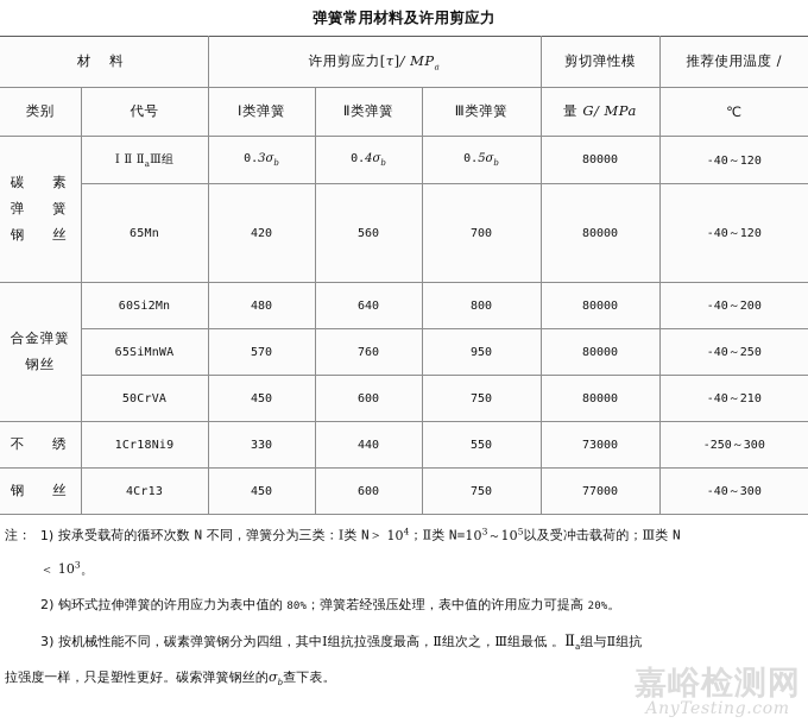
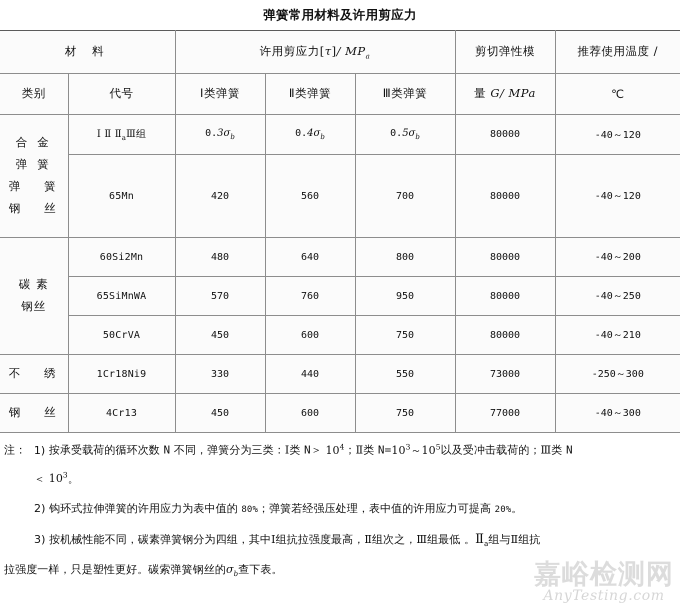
  弹簧常用材料及许用剪应力
  材 料	许用剪应力[τ]/ MPa	剪切弹性模	推荐使用温度 /
  类别	代号	Ⅰ类弹簧	Ⅱ类弹簧	Ⅲ类弹簧	量 G/ MPa	℃
- 碳 素 弹 簧 钢 丝	Ⅰ Ⅱ ⅡaⅢ组	0.3σb	0.4σb	0.5σb	80000	-40～120
+ 合金弹簧 弹 簧 钢 丝	Ⅰ Ⅱ ⅡaⅢ组	0.3σb	0.4σb	0.5σb	80000	-40～120
  65Mn	420	560	700	80000	-40～120
- 合金弹簧 钢丝	60Si2Mn	480	640	800	80000	-40～200
+ 碳 素 钢丝	60Si2Mn	480	640	800	80000	-40～200
  65SiMnWA	570	760	950	80000	-40～250
  50CrVA	450	600	750	80000	-40～210
  不 绣	1Cr18Ni9	330	440	550	73000	-250～300
  钢 丝	4Cr13	450	600	750	77000	-40～300
  注： 1) 按承受载荷的循环次数 N 不同，弹簧分为三类：Ⅰ类 N＞ 104；Ⅱ类 N=103～105以及受冲击载荷的；Ⅲ类 N
  ＜ 103。
  2) 钩环式拉伸弹簧的许用应力为表中值的 80%；弹簧若经强压处理，表中值的许用应力可提高 20%。
  3) 按机械性能不同，碳素弹簧钢分为四组，其中Ⅰ组抗拉强度最高，Ⅱ组次之，Ⅲ组最低 。Ⅱa组与Ⅱ组抗
  拉强度一样，只是塑性更好。碳索弹簧钢丝的σb查下表。
  嘉峪检测网
  AnyTesting.com
